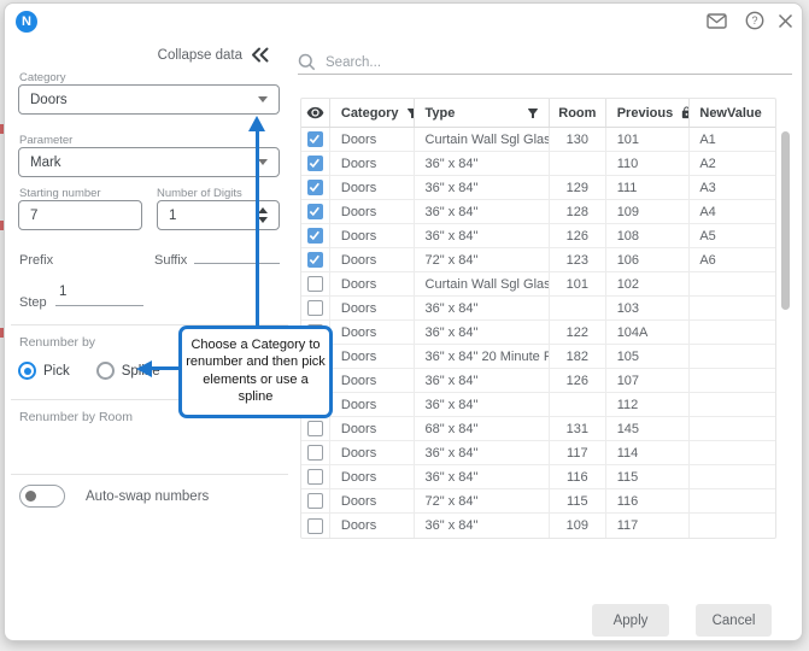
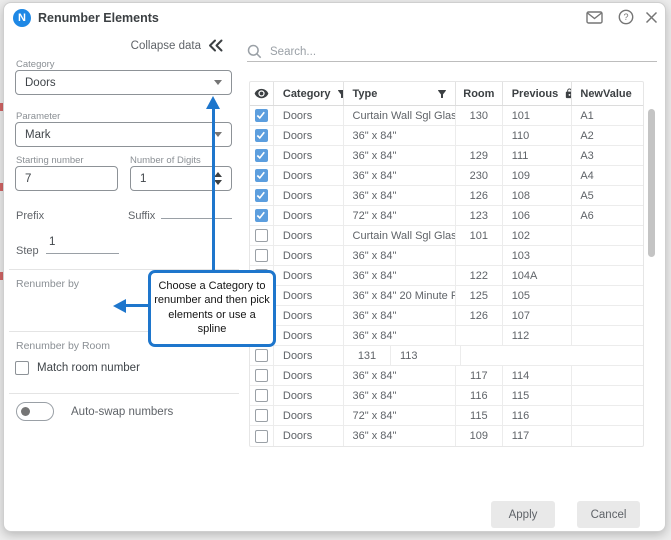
  N
+ Renumber Elements
  ?
  Collapse data
  Category
  Doors
  Parameter
  Mark
  Starting number
  Number of Digits
  7
  1
  Prefix
  Suffix
  Step
  1
  Renumber by
- Pick
- Spline
  Renumber by Room
+ Match room number
  Auto-swap numbers
  Search...
  Category
  Type
  Room
  Previous
  NewValue
  Doors
  Curtain Wall Sgl Glas
  130
  101
  A1
  Doors
  36" x 84"
  110
  A2
  Doors
  36" x 84"
  129
  111
  A3
  Doors
  36" x 84"
- 128
+ 230
  109
  A4
  Doors
  36" x 84"
  126
  108
  A5
  Doors
  72" x 84"
  123
  106
  A6
  Doors
  Curtain Wall Sgl Glas
  101
  102
  Doors
  36" x 84"
  103
  Doors
  36" x 84"
  122
  104A
  Doors
  36" x 84" 20 Minute R
- 182
+ 125
  105
  Doors
  36" x 84"
  126
  107
  Doors
  36" x 84"
  112
  Doors
- 68" x 84"
  131
- 145
+ 113
  Doors
  36" x 84"
  117
  114
  Doors
  36" x 84"
  116
  115
  Doors
  72" x 84"
  115
  116
  Doors
  36" x 84"
  109
  117
  Apply
  Cancel
  Choose a Category to renumber and then pick elements or use a spline
